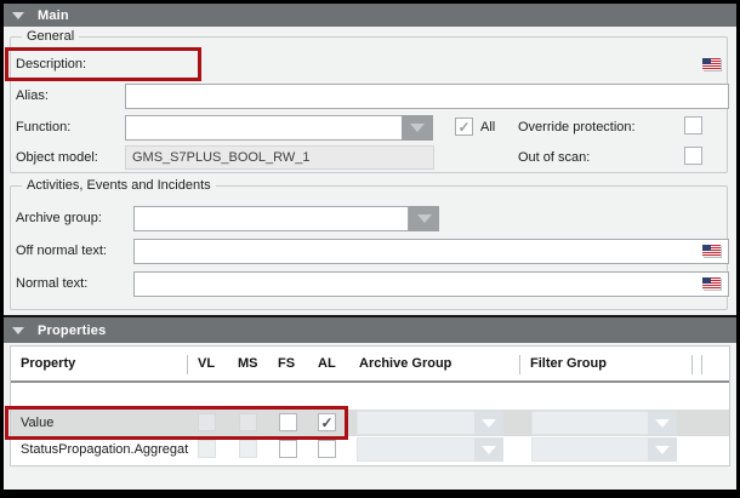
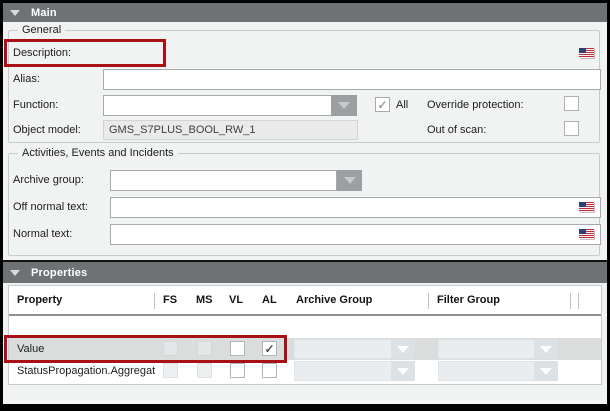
  Main
  General
  Description:
  Alias:
  Function:
  ✓
  All
  Override protection:
  Object model:
  GMS_S7PLUS_BOOL_RW_1
  Out of scan:
  Activities, Events and Incidents
  Archive group:
  Off normal text:
  Normal text:
  Properties
  Property
- VL
+ FS
  MS
- FS
+ VL
  AL
  Archive Group
  Filter Group
  Value
  ✓
  StatusPropagation.Aggregat
